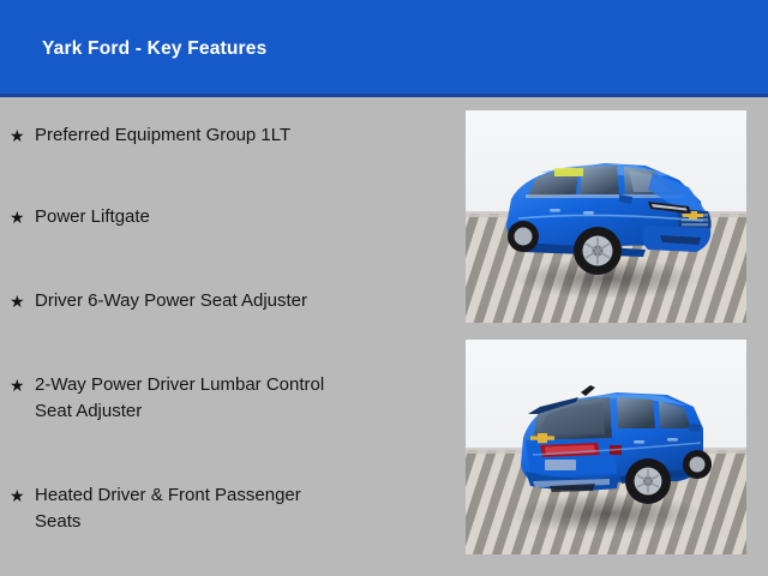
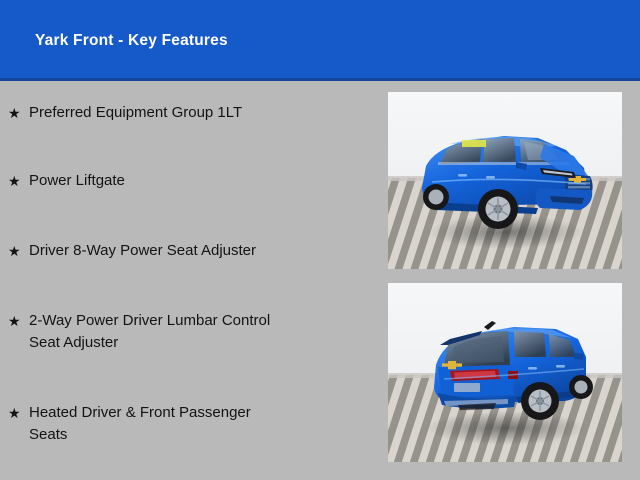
- Yark Ford - Key Features
+ Yark Front - Key Features
  ★
  Preferred Equipment Group 1LT
  ★
  Power Liftgate
  ★
- Driver 6-Way Power Seat Adjuster
+ Driver 8-Way Power Seat Adjuster
  ★
  2-Way Power Driver Lumbar Control
  Seat Adjuster
  ★
  Heated Driver & Front Passenger
  Seats
